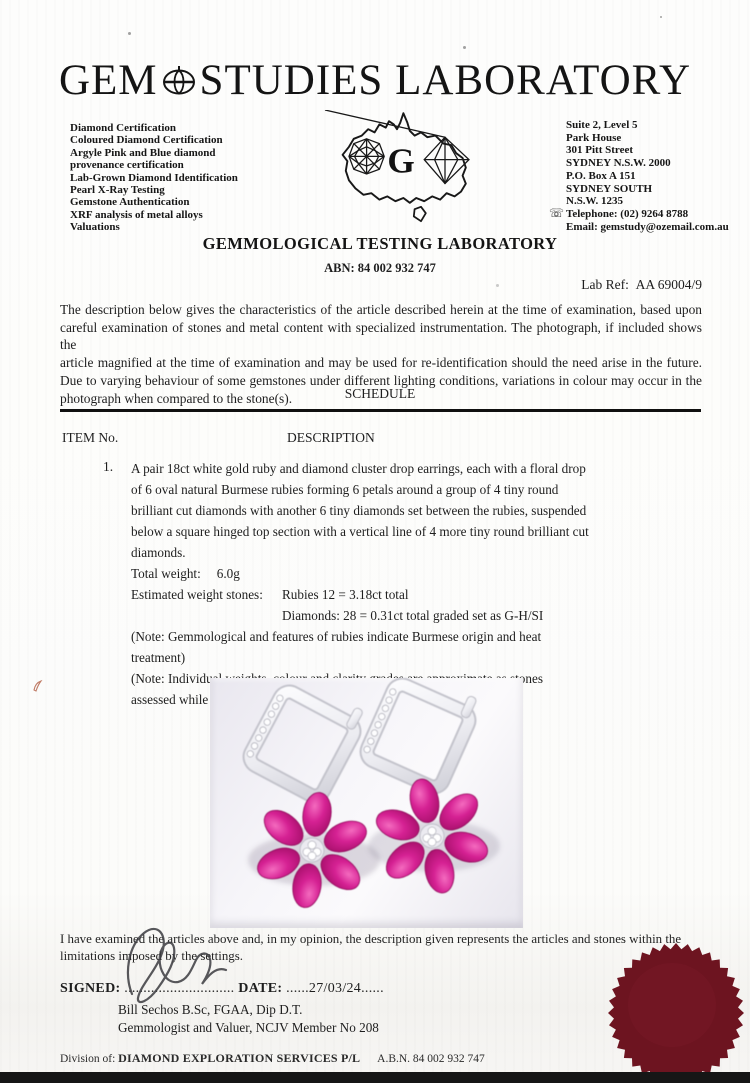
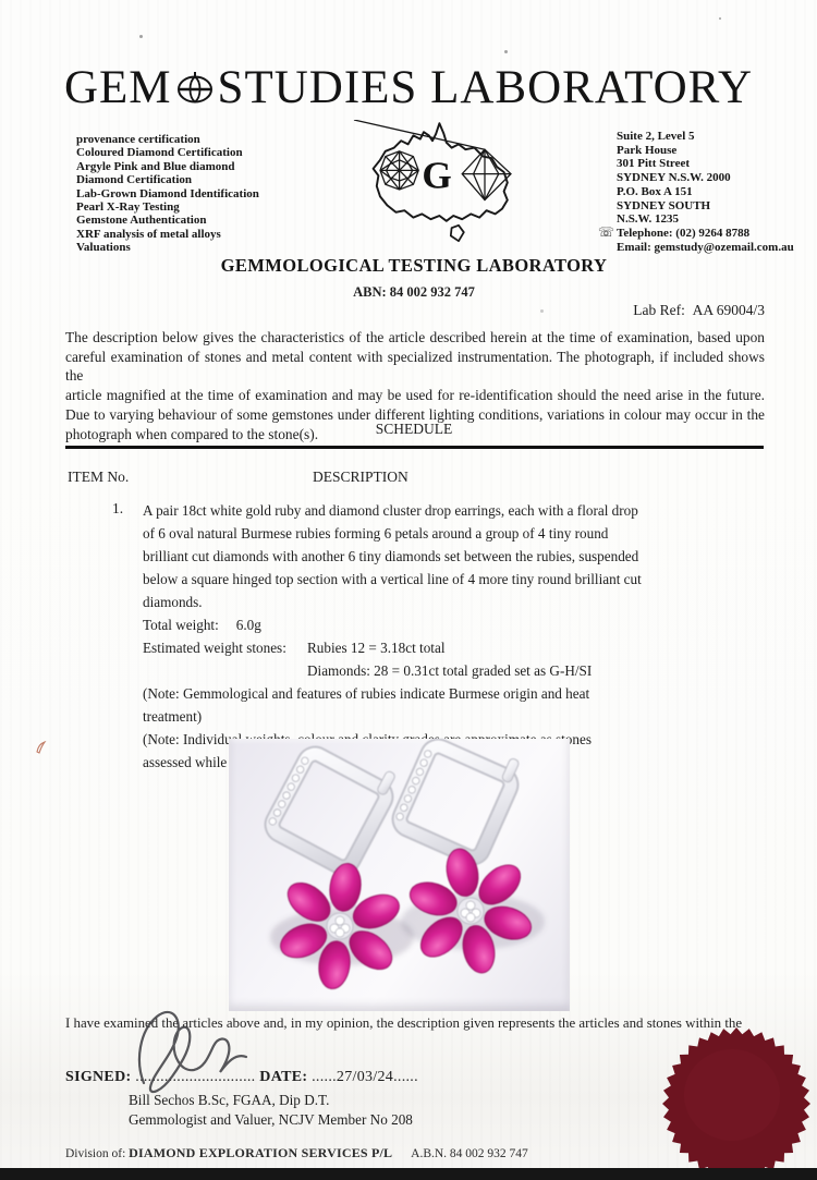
  GEM STUDIES LABORATORY
- Diamond Certification
+ provenance certification
  Coloured Diamond Certification
  Argyle Pink and Blue diamond
- provenance certification
+ Diamond Certification
  Lab-Grown Diamond Identification
  Pearl X-Ray Testing
  Gemstone Authentication
  XRF analysis of metal alloys
  Valuations
  G
  Suite 2, Level 5
  Park House
  301 Pitt Street
  SYDNEY N.S.W. 2000
  P.O. Box A 151
  SYDNEY SOUTH
  N.S.W. 1235
  ☏
  Telephone: (02) 9264 8788
  Email: gemstudy@ozemail.com.au
  GEMMOLOGICAL TESTING LABORATORY
  ABN: 84 002 932 747
- Lab Ref: AA 69004/9
+ Lab Ref: AA 69004/3
  The description below gives the characteristics of the article described herein at the time of examination, based upon
  careful examination of stones and metal content with specialized instrumentation. The photograph, if included shows the
  article magnified at the time of examination and may be used for re-identification should the need arise in the future.
  Due to varying behaviour of some gemstones under different lighting conditions, variations in colour may occur in the
  photograph when compared to the stone(s).
  SCHEDULE
  ITEM No.
  DESCRIPTION
  1.
  A pair 18ct white gold ruby and diamond cluster drop earrings, each with a floral drop
  of 6 oval natural Burmese rubies forming 6 petals around a group of 4 tiny round
  brilliant cut diamonds with another 6 tiny diamonds set between the rubies, suspended
  below a square hinged top section with a vertical line of 4 more tiny round brilliant cut
  diamonds.
  Total weight: 6.0g
  Estimated weight stones: Rubies 12 = 3.18ct total
  Diamonds: 28 = 0.31ct total graded set as G-H/SI
  (Note: Gemmological and features of rubies indicate Burmese origin and heat
  treatment)
  I have examined the articles above and, in my opinion, the description given represents the articles and stones within the
- limitations imposed by the settings.
  SIGNED: ............................. DATE: ......27/03/24......
  Bill Sechos B.Sc, FGAA, Dip D.T.
  Gemmologist and Valuer, NCJV Member No 208
  Division of: DIAMOND EXPLORATION SERVICES P/L A.B.N. 84 002 932 747
